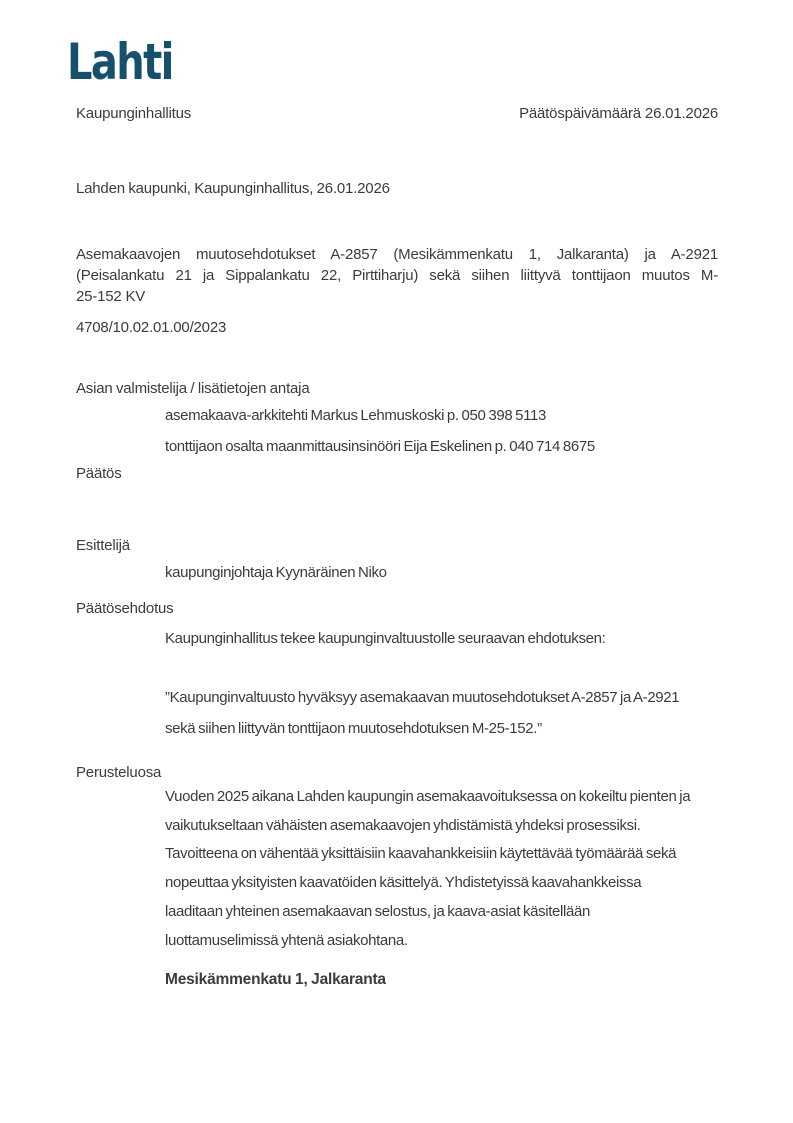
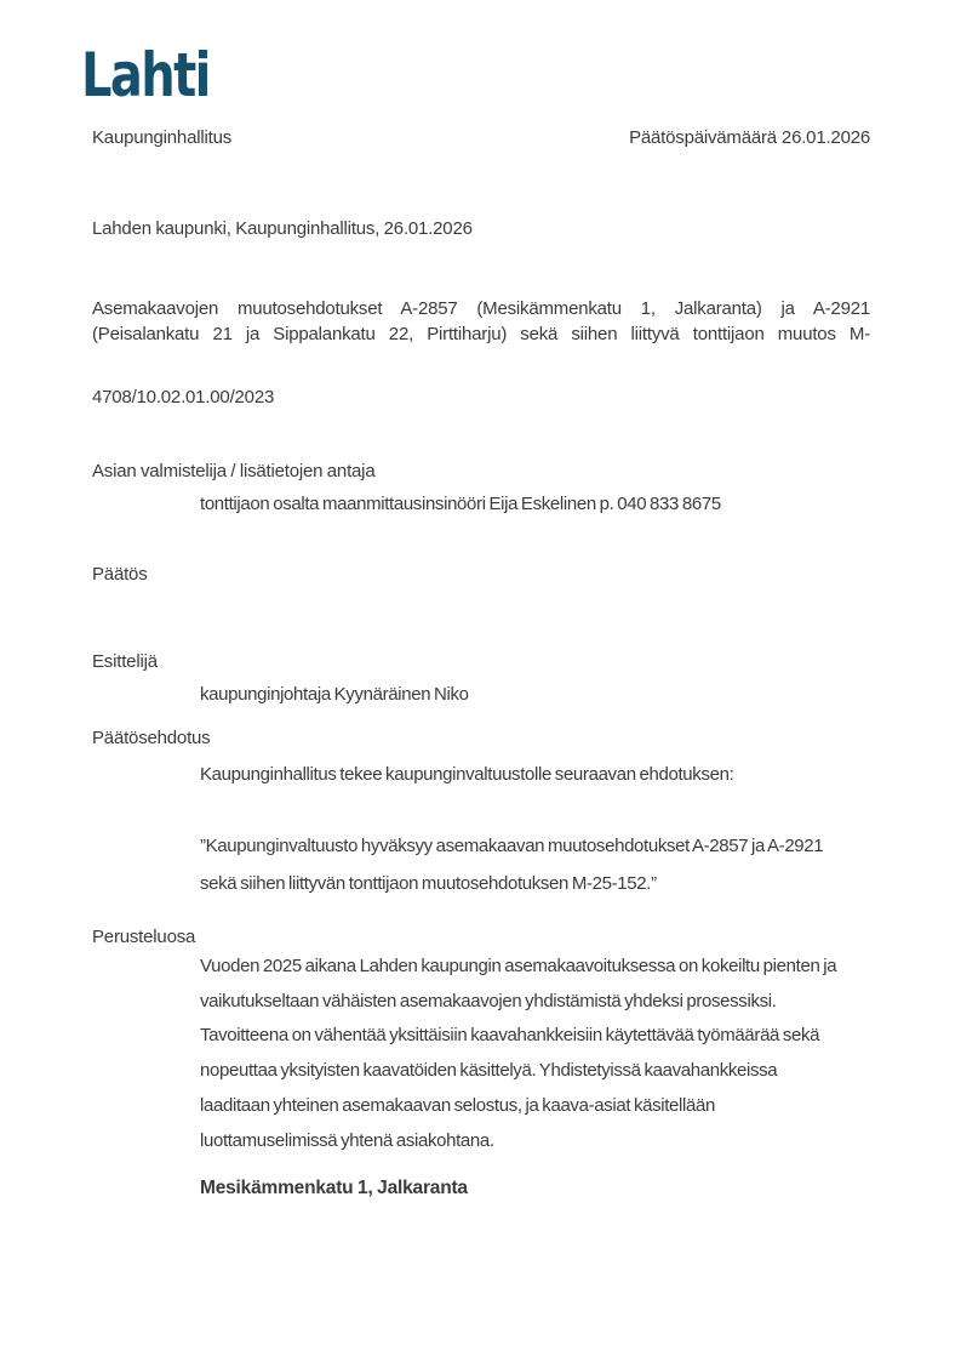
  Lahti
  Kaupunginhallitus
  Päätöspäivämäärä 26.01.2026
  Lahden kaupunki, Kaupunginhallitus, 26.01.2026
  Asemakaavojen muutosehdotukset A-2857 (Mesikämmenkatu 1, Jalkaranta) ja A-2921
  (Peisalankatu 21 ja Sippalankatu 22, Pirttiharju) sekä siihen liittyvä tonttijaon muutos M-
- 25-152 KV
  4708/10.02.01.00/2023
  Asian valmistelija / lisätietojen antaja
- asemakaava-arkkitehti Markus Lehmuskoski p. 050 398 5113
- tonttijaon osalta maanmittausinsinööri Eija Eskelinen p. 040 714 8675
+ tonttijaon osalta maanmittausinsinööri Eija Eskelinen p. 040 833 8675
  Päätös
  Esittelijä
  kaupunginjohtaja Kyynäräinen Niko
  Päätösehdotus
  Kaupunginhallitus tekee kaupunginvaltuustolle seuraavan ehdotuksen:
  ”Kaupunginvaltuusto hyväksyy asemakaavan muutosehdotukset A-2857 ja A-2921
  sekä siihen liittyvän tonttijaon muutosehdotuksen M-25-152.”
  Perusteluosa
  Vuoden 2025 aikana Lahden kaupungin asemakaavoituksessa on kokeiltu pienten ja
  vaikutukseltaan vähäisten asemakaavojen yhdistämistä yhdeksi prosessiksi.
  Tavoitteena on vähentää yksittäisiin kaavahankkeisiin käytettävää työmäärää sekä
  nopeuttaa yksityisten kaavatöiden käsittelyä. Yhdistetyissä kaavahankkeissa
  laaditaan yhteinen asemakaavan selostus, ja kaava-asiat käsitellään
  luottamuselimissä yhtenä asiakohtana.
  Mesikämmenkatu 1, Jalkaranta
